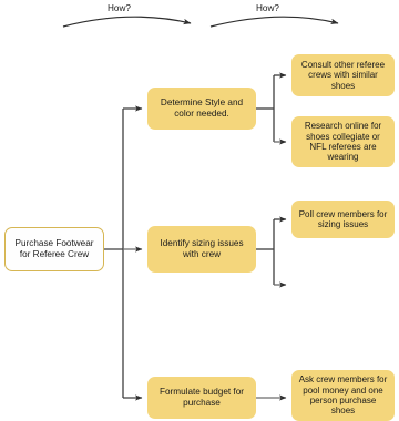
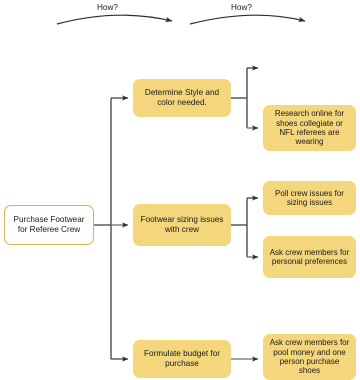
  How?
  How?
  Purchase Footwear for Referee Crew
  Determine Style and color needed.
- Identify sizing issues with crew
+ Footwear sizing issues with crew
  Formulate budget for purchase
- Consult other referee crews with similar shoes
  Research online for shoes collegiate or NFL referees are wearing
- Poll crew members for sizing issues
+ Poll crew issues for sizing issues
+ Ask crew members for personal preferences
  Ask crew members for pool money and one person purchase shoes
